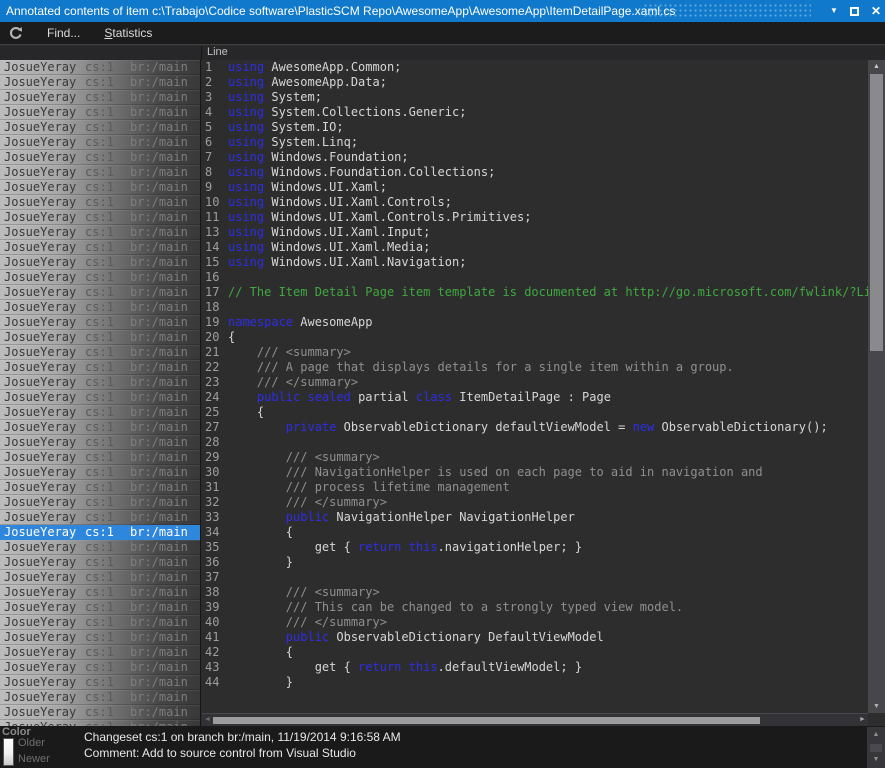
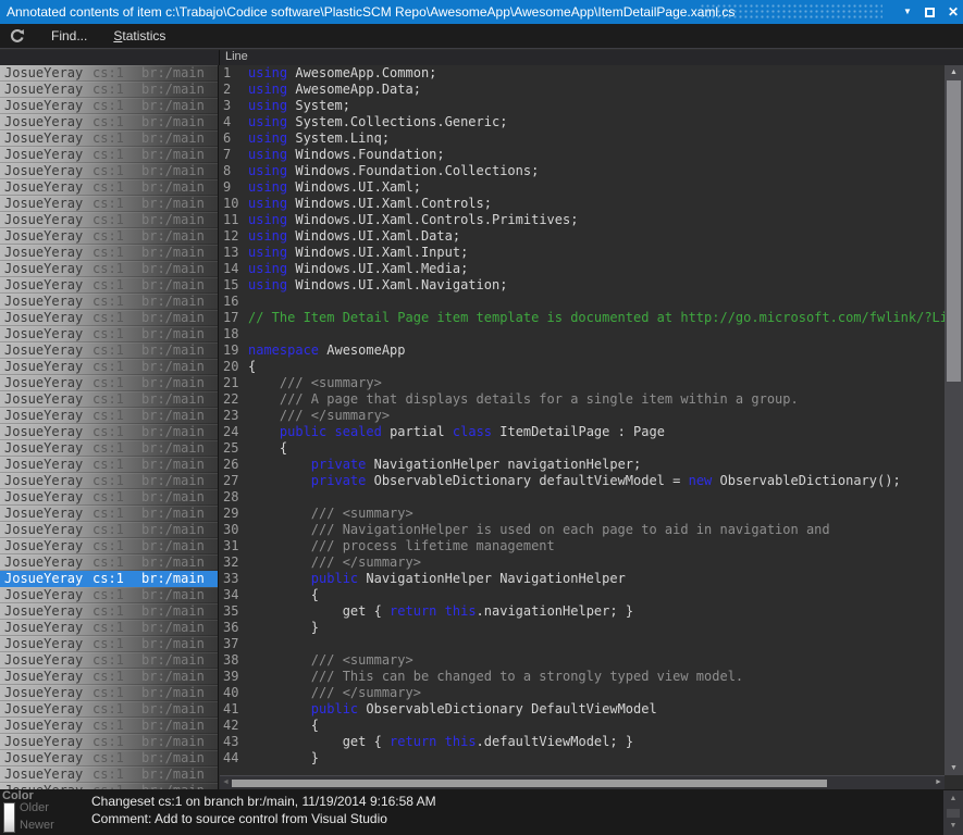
  Annotated contents of item c:\Trabajo\Codice software\PlasticSCM Repo\AwesomeApp\AwesomeApp\ItemDetailPage.x
  ▼
  ✕
  Find...
  Statistics
  Line
  JosueYeray cs:1 br:/main
  JosueYeray cs:1 br:/main
  JosueYeray cs:1 br:/main
  JosueYeray cs:1 br:/main
  JosueYeray cs:1 br:/main
  JosueYeray cs:1 br:/main
  JosueYeray cs:1 br:/main
  JosueYeray cs:1 br:/main
  JosueYeray cs:1 br:/main
  JosueYeray cs:1 br:/main
  JosueYeray cs:1 br:/main
  JosueYeray cs:1 br:/main
  JosueYeray cs:1 br:/main
  JosueYeray cs:1 br:/main
  JosueYeray cs:1 br:/main
  JosueYeray cs:1 br:/main
  JosueYeray cs:1 br:/main
  JosueYeray cs:1 br:/main
  JosueYeray cs:1 br:/main
  JosueYeray cs:1 br:/main
  JosueYeray cs:1 br:/main
  JosueYeray cs:1 br:/main
  JosueYeray cs:1 br:/main
  JosueYeray cs:1 br:/main
  JosueYeray cs:1 br:/main
  JosueYeray cs:1 br:/main
  JosueYeray cs:1 br:/main
  JosueYeray cs:1 br:/main
  JosueYeray cs:1 br:/main
  JosueYeray cs:1 br:/main
  JosueYeray cs:1 br:/main
  JosueYeray cs:1 br:/main
  JosueYeray cs:1 br:/main
  JosueYeray cs:1 br:/main
  JosueYeray cs:1 br:/main
  JosueYeray cs:1 br:/main
  JosueYeray cs:1 br:/main
  JosueYeray cs:1 br:/main
  JosueYeray cs:1 br:/main
  JosueYeray cs:1 br:/main
  JosueYeray cs:1 br:/main
  JosueYeray cs:1 br:/main
  JosueYeray cs:1 br:/main
  JosueYeray cs:1 br:/main
  1
  using AwesomeApp.Common;
  2
  using AwesomeApp.Data;
  3
  using System;
  4
  using System.Collections.Generic;
- 5
- using System.IO;
  6
  using System.Linq;
  7
  using Windows.Foundation;
  8
  using Windows.Foundation.Collections;
  9
  using Windows.UI.Xaml;
  10
  using Windows.UI.Xaml.Controls;
  11
  using Windows.UI.Xaml.Controls.Primitives;
+ 12
+ using Windows.UI.Xaml.Data;
  13
  using Windows.UI.Xaml.Input;
  14
  using Windows.UI.Xaml.Media;
  15
  using Windows.UI.Xaml.Navigation;
  16
  17
  // The Item Detail Page item template is documented at http://go.microsoft.com/fwlink/?L
  18
  19
  namespace AwesomeApp
  20
  {
  21
  /// <summary>
  22
  /// A page that displays details for a single item within a group.
  23
  /// </summary>
  24
  public sealed partial class ItemDetailPage : Page
  25
  {
+ 26
+ private NavigationHelper navigationHelper;
  27
  private ObservableDictionary defaultViewModel = new ObservableDictionary();
  28
  29
  /// <summary>
  30
  /// NavigationHelper is used on each page to aid in navigation and
  31
  /// process lifetime management
  32
  /// </summary>
  33
  public NavigationHelper NavigationHelper
  34
  {
  35
  get { return this.navigationHelper; }
  36
  }
  37
  38
  /// <summary>
  39
  /// This can be changed to a strongly typed view model.
  40
  /// </summary>
  41
  public ObservableDictionary DefaultViewModel
  42
  {
  43
  get { return this.defaultViewModel; }
  44
  }
  Color
  Older
  Newer
  Changeset cs:1 on branch br:/main, 11/19/2014 9:16:58 AM
  Comment: Add to source control from Visual Studio
